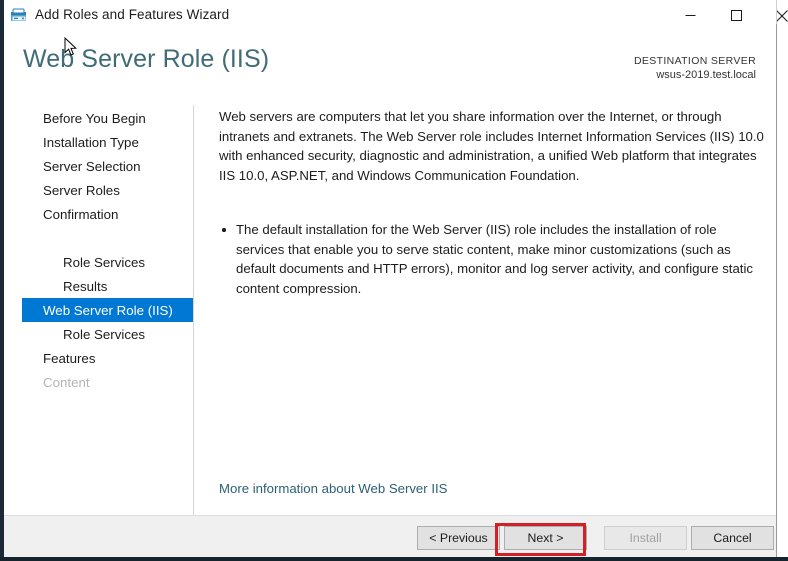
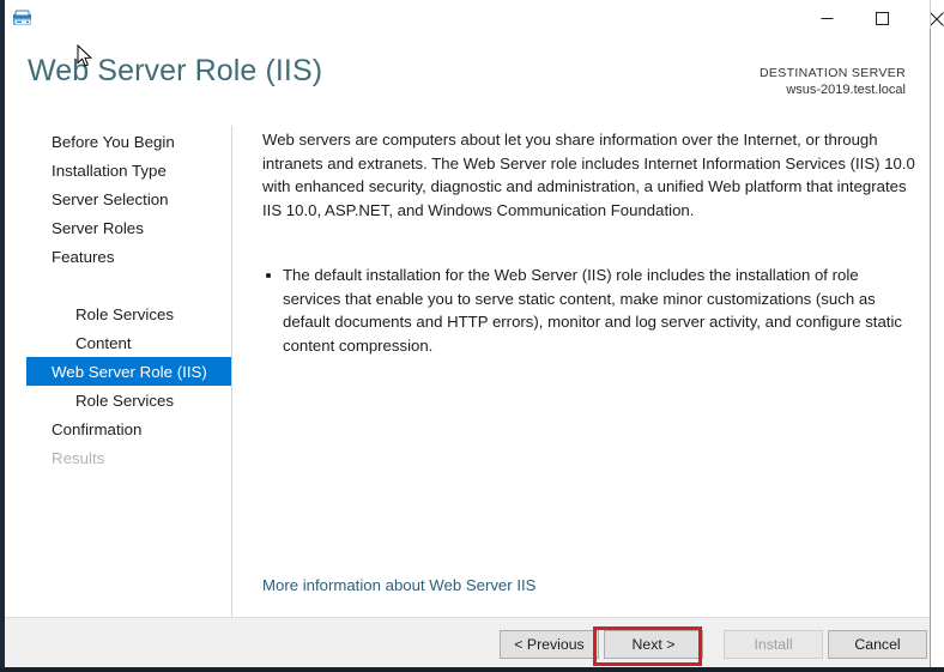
- Add Roles and Features Wizard
  Web Server Role (IIS)
  DESTINATION SERVER
  wsus-2019.test.local
  Before You Begin
  Installation Type
  Server Selection
  Server Roles
- Confirmation
+ Features
  Role Services
- Results
+ Content
  Web Server Role (IIS)
  Role Services
- Features
+ Confirmation
- Content
+ Results
- Web servers are computers that let you share information over the Internet, or through intranets and extranets. The Web Server role includes Internet Information Services (IIS) 10.0 with enhanced security, diagnostic and administration, a unified Web platform that integrates IIS 10.0, ASP.NET, and Windows Communication Foundation.
+ Web servers are computers about let you share information over the Internet, or through intranets and extranets. The Web Server role includes Internet Information Services (IIS) 10.0 with enhanced security, diagnostic and administration, a unified Web platform that integrates IIS 10.0, ASP.NET, and Windows Communication Foundation.
  The default installation for the Web Server (IIS) role includes the installation of role services that enable you to serve static content, make minor customizations (such as default documents and HTTP errors), monitor and log server activity, and configure static content compression.
  More information about Web Server IIS
  < Previous
  Next >
  Install
  Cancel
